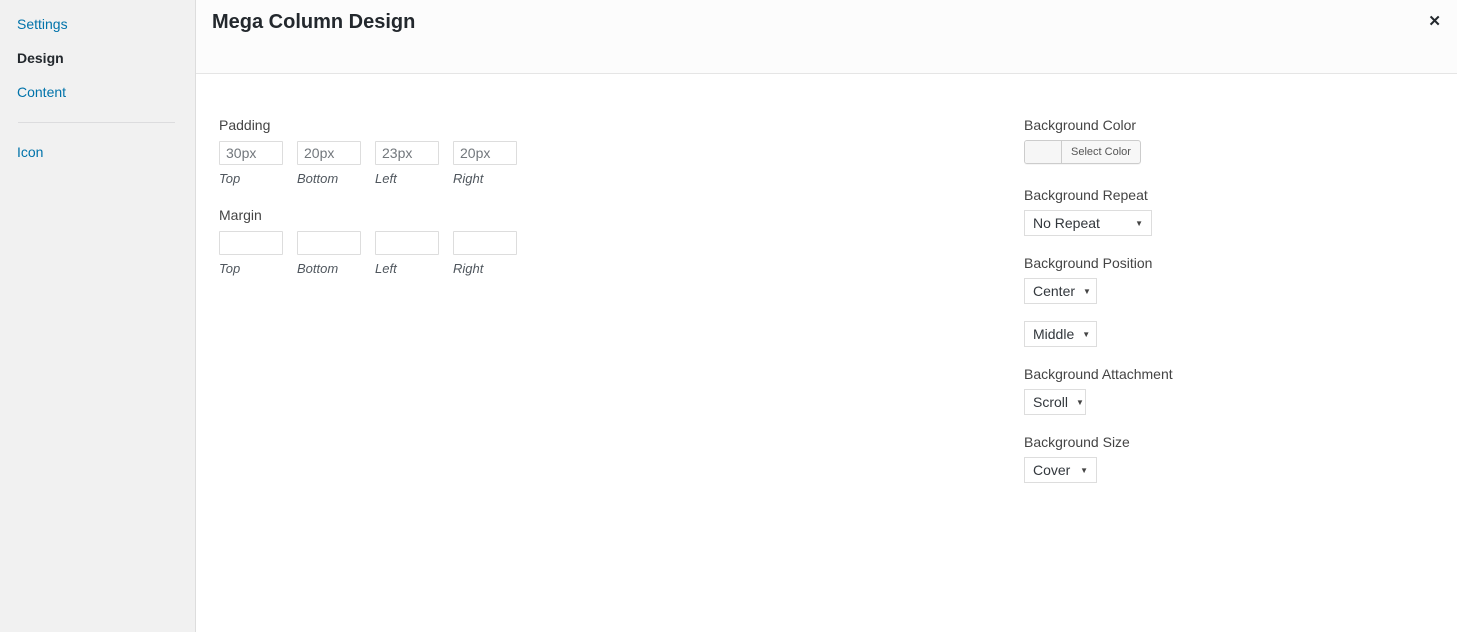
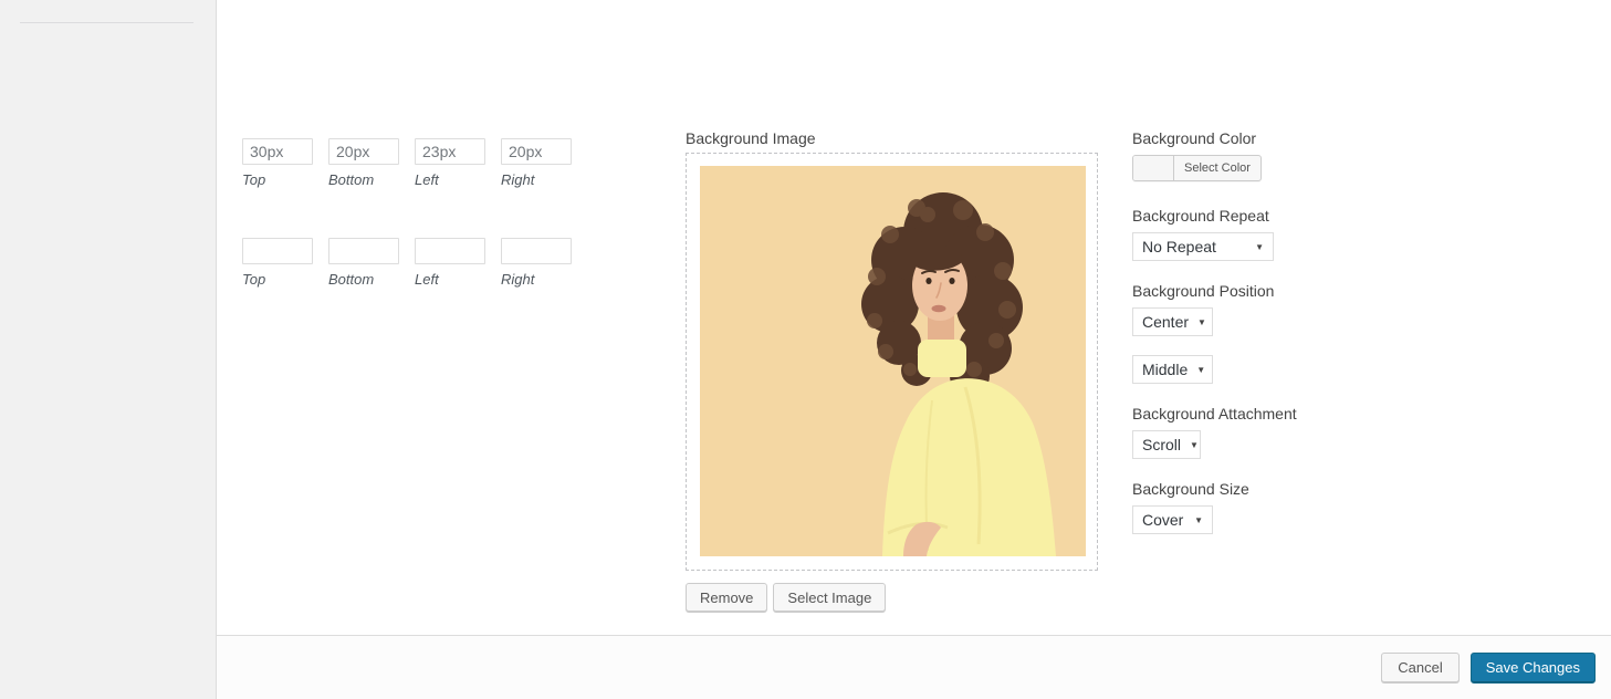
- Settings
- Design
- Content
- Icon
- Mega Column Design
- ✕
- Padding
  30px
  Top
  20px
  Bottom
  23px
  Left
  20px
  Right
- Margin
  Top
  Bottom
  Left
  Right
+ Background Image
+ Remove
+ Select Image
  Background Color
  Select Color
  Background Repeat
  No Repeat
  ▼
  Background Position
  Center
  ▼
  Middle
  ▼
  Background Attachment
  Scroll
  ▼
  Background Size
  Cover
  ▼
+ Cancel
+ Save Changes
